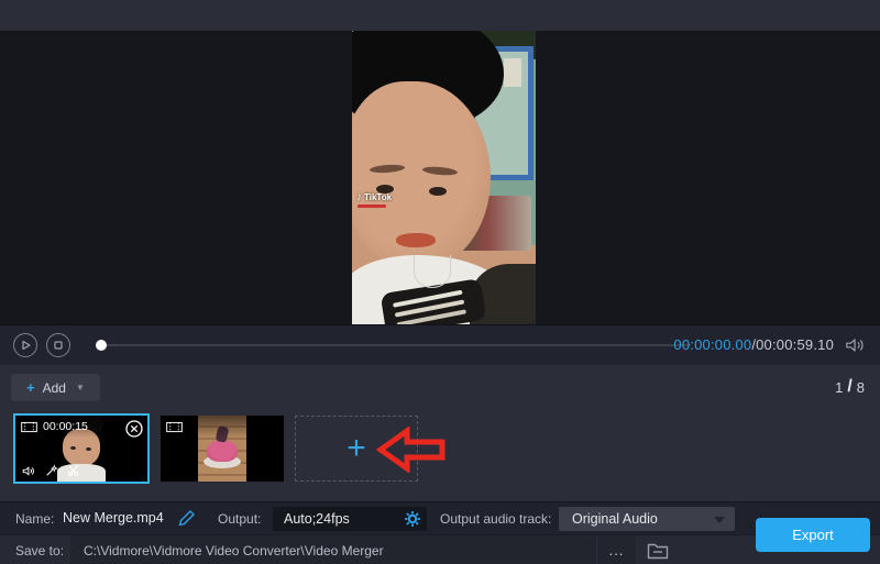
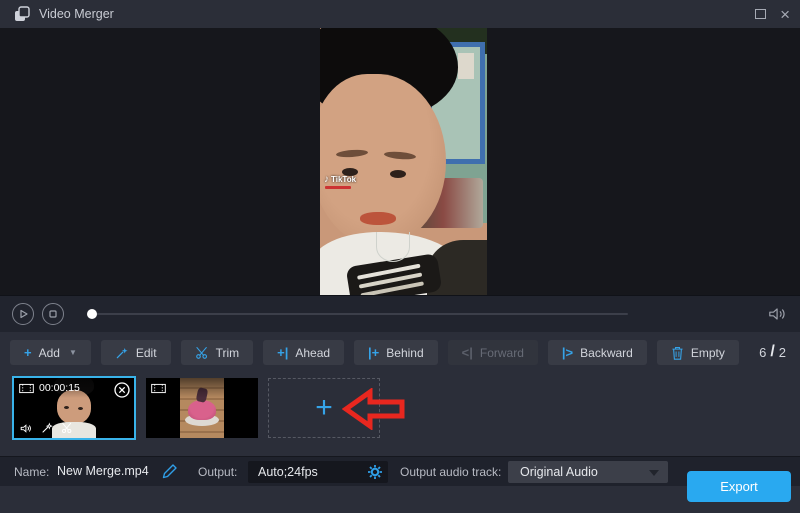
+ Video Merger
+ ×
  ♪
  TikTok
- 00:00:00.00/00:00:59.10
  +
  Add
  ▼
+ Edit
+ Trim
+ +|
+ Ahead
+ |+
+ Behind
+ <|
+ Forward
+ |>
+ Backward
+ Empty
- 1
+ 6
  /
- 8
+ 2
  00:00:15
  +
  Name:
  New Merge.mp4
  Output:
  Auto;24fps
  Output audio track:
  Original Audio
  Export
- Save to:
- C:\Vidmore\Vidmore Video Converter\Video Merger
- ...
